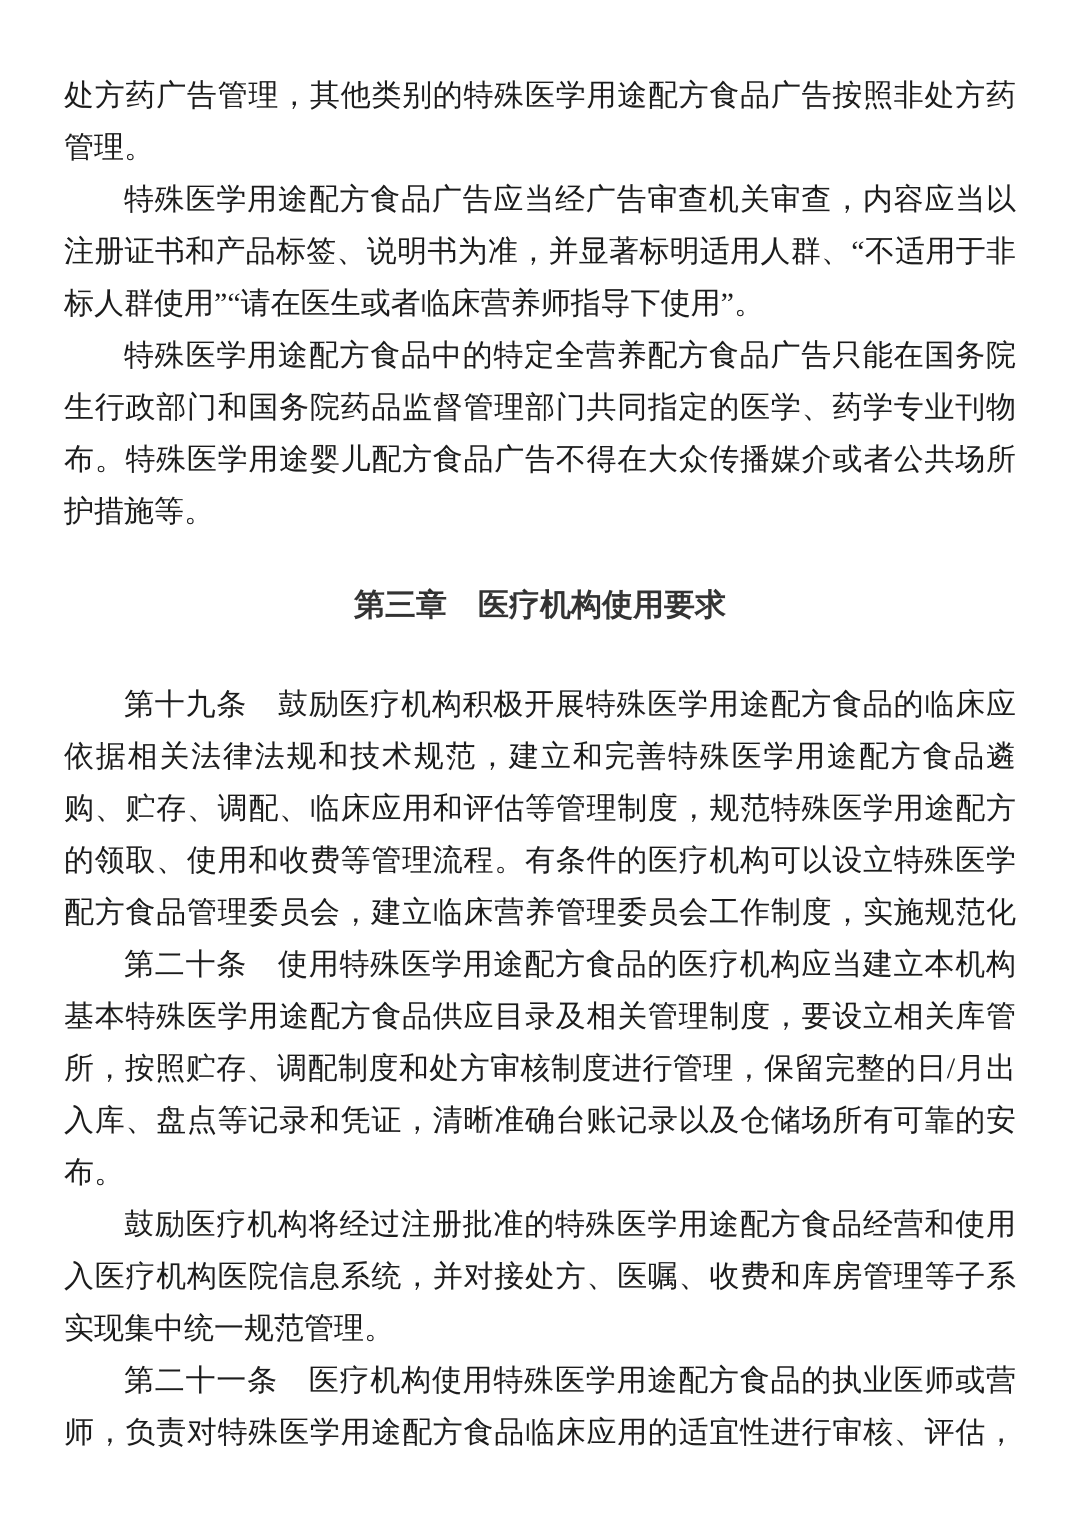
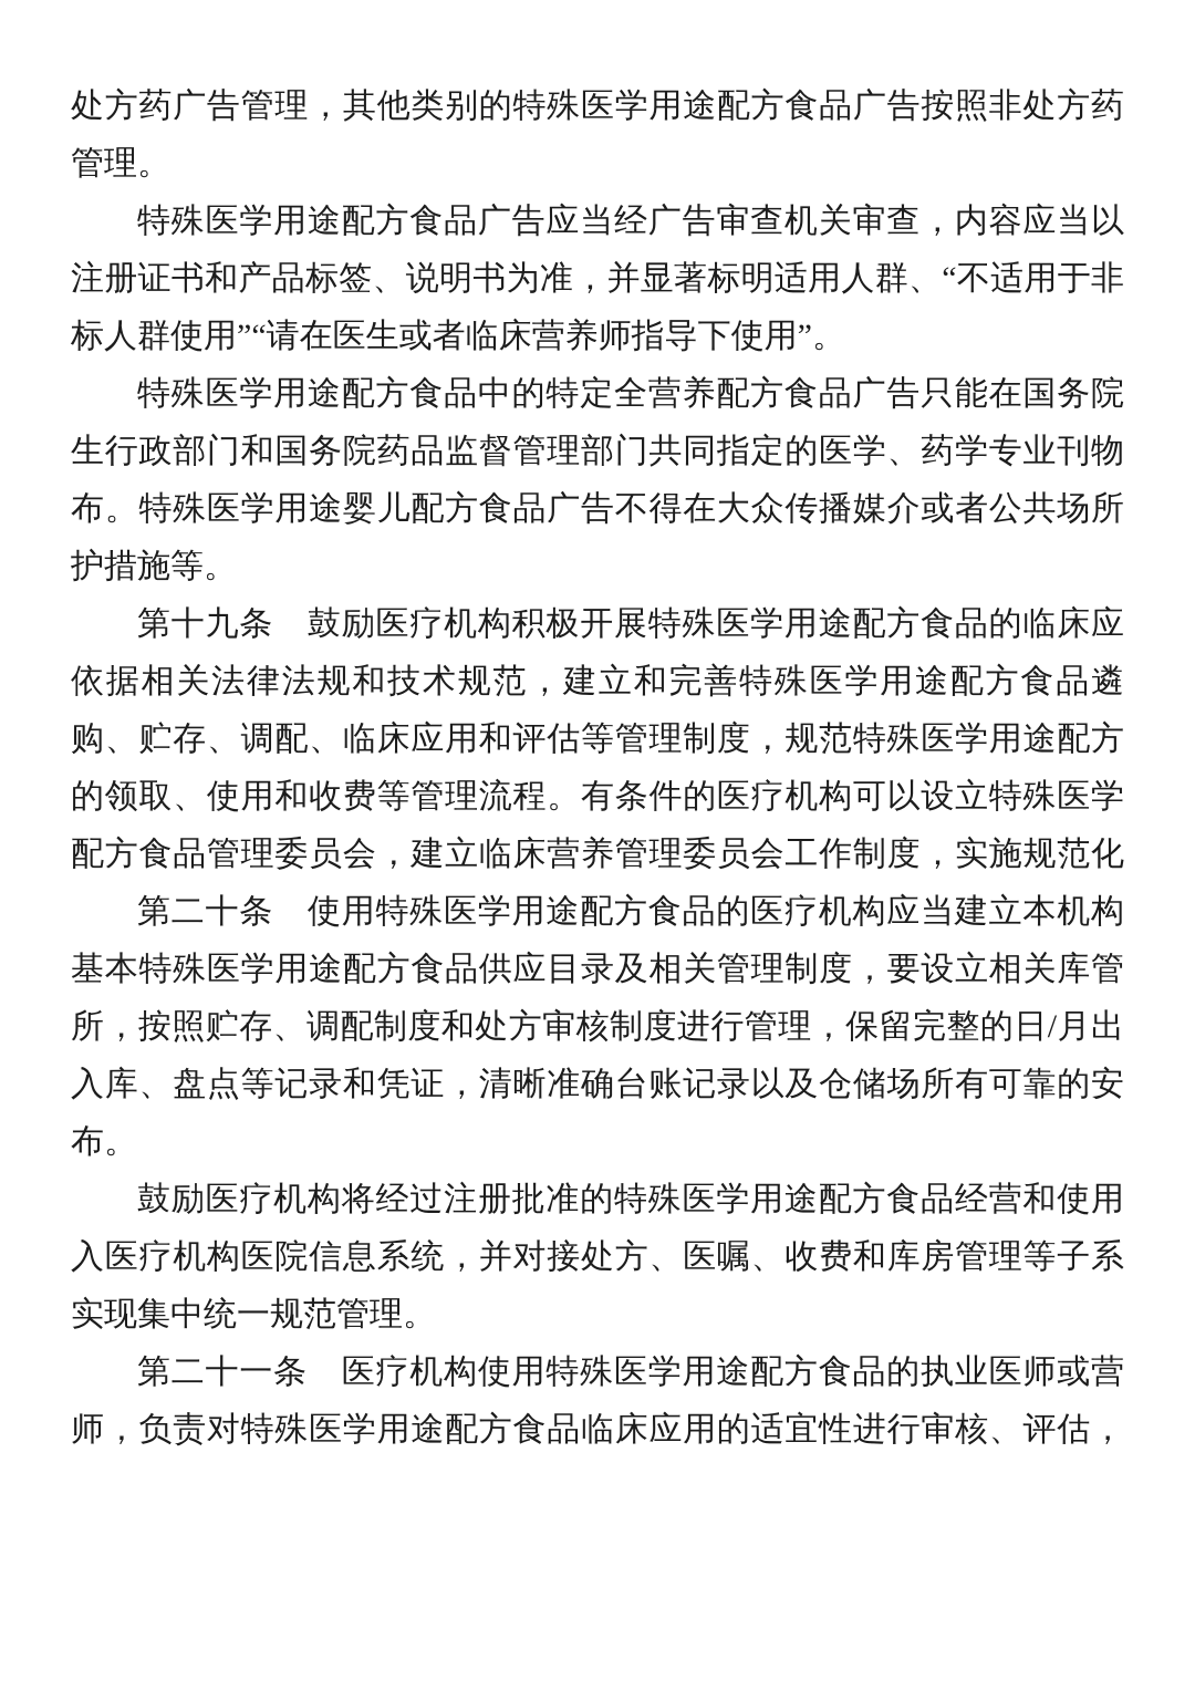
  处方药广告管理，其他类别的特殊医学用途配方食品广告按照非处方药
  管理。
  特殊医学用途配方食品广告应当经广告审查机关审查，内容应当以
  注册证书和产品标签、说明书为准，并显著标明适用人群、“不适用于非
  标人群使用”“请在医生或者临床营养师指导下使用”。
  特殊医学用途配方食品中的特定全营养配方食品广告只能在国务院
  生行政部门和国务院药品监督管理部门共同指定的医学、药学专业刊物
  布。特殊医学用途婴儿配方食品广告不得在大众传播媒介或者公共场所
  护措施等。
- 第三章 医疗机构使用要求
  第十九条 鼓励医疗机构积极开展特殊医学用途配方食品的临床应
  依据相关法律法规和技术规范，建立和完善特殊医学用途配方食品遴
  购、贮存、调配、临床应用和评估等管理制度，规范特殊医学用途配方
  的领取、使用和收费等管理流程。有条件的医疗机构可以设立特殊医学
  配方食品管理委员会，建立临床营养管理委员会工作制度，实施规范化
  第二十条 使用特殊医学用途配方食品的医疗机构应当建立本机构
  基本特殊医学用途配方食品供应目录及相关管理制度，要设立相关库管
  所，按照贮存、调配制度和处方审核制度进行管理，保留完整的日/月出
  入库、盘点等记录和凭证，清晰准确台账记录以及仓储场所有可靠的安
  布。
  鼓励医疗机构将经过注册批准的特殊医学用途配方食品经营和使用
  入医疗机构医院信息系统，并对接处方、医嘱、收费和库房管理等子系
  实现集中统一规范管理。
  第二十一条 医疗机构使用特殊医学用途配方食品的执业医师或营
  师，负责对特殊医学用途配方食品临床应用的适宜性进行审核、评估，
